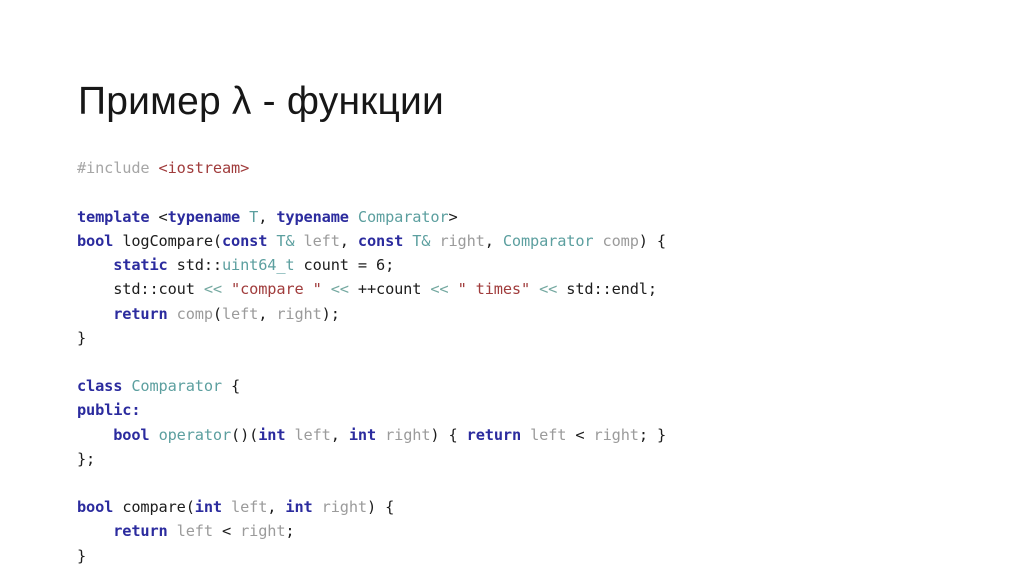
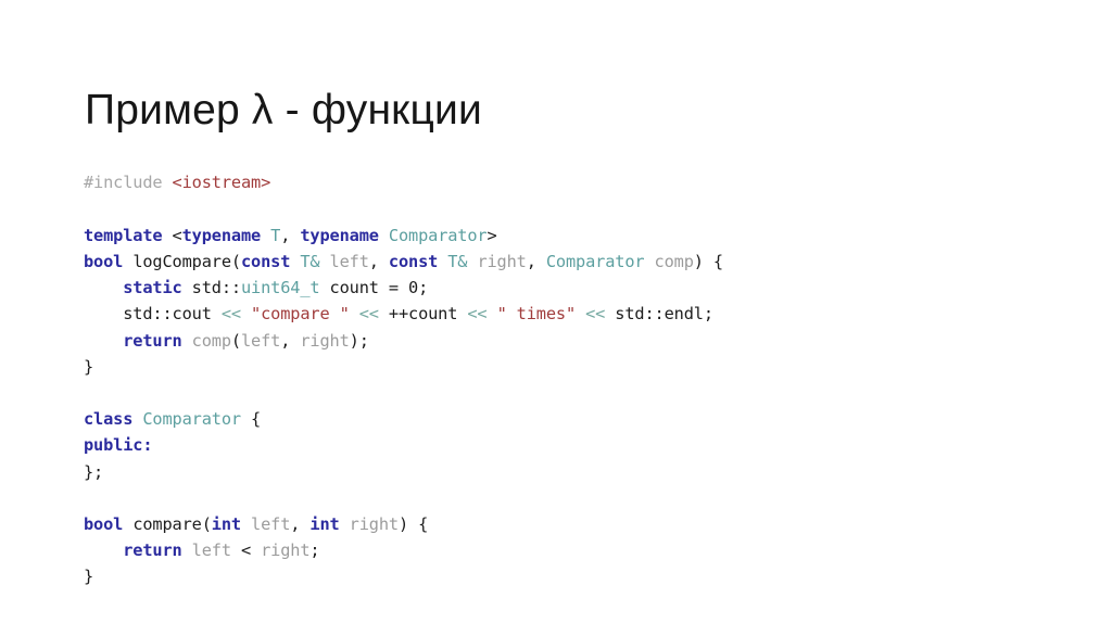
  Пример λ - функции
  #include <iostream>
  template <typename T, typename Comparator>
  bool logCompare(const T& left, const T& right, Comparator comp) {
- static std::uint64_t count = 6;
+ static std::uint64_t count = 0;
  std::cout << "compare " << ++count << " times" << std::endl;
  return comp(left, right);
  }
  class Comparator {
  public:
- bool operator()(int left, int right) { return left < right; }
  };
  bool compare(int left, int right) {
  return left < right;
  }
